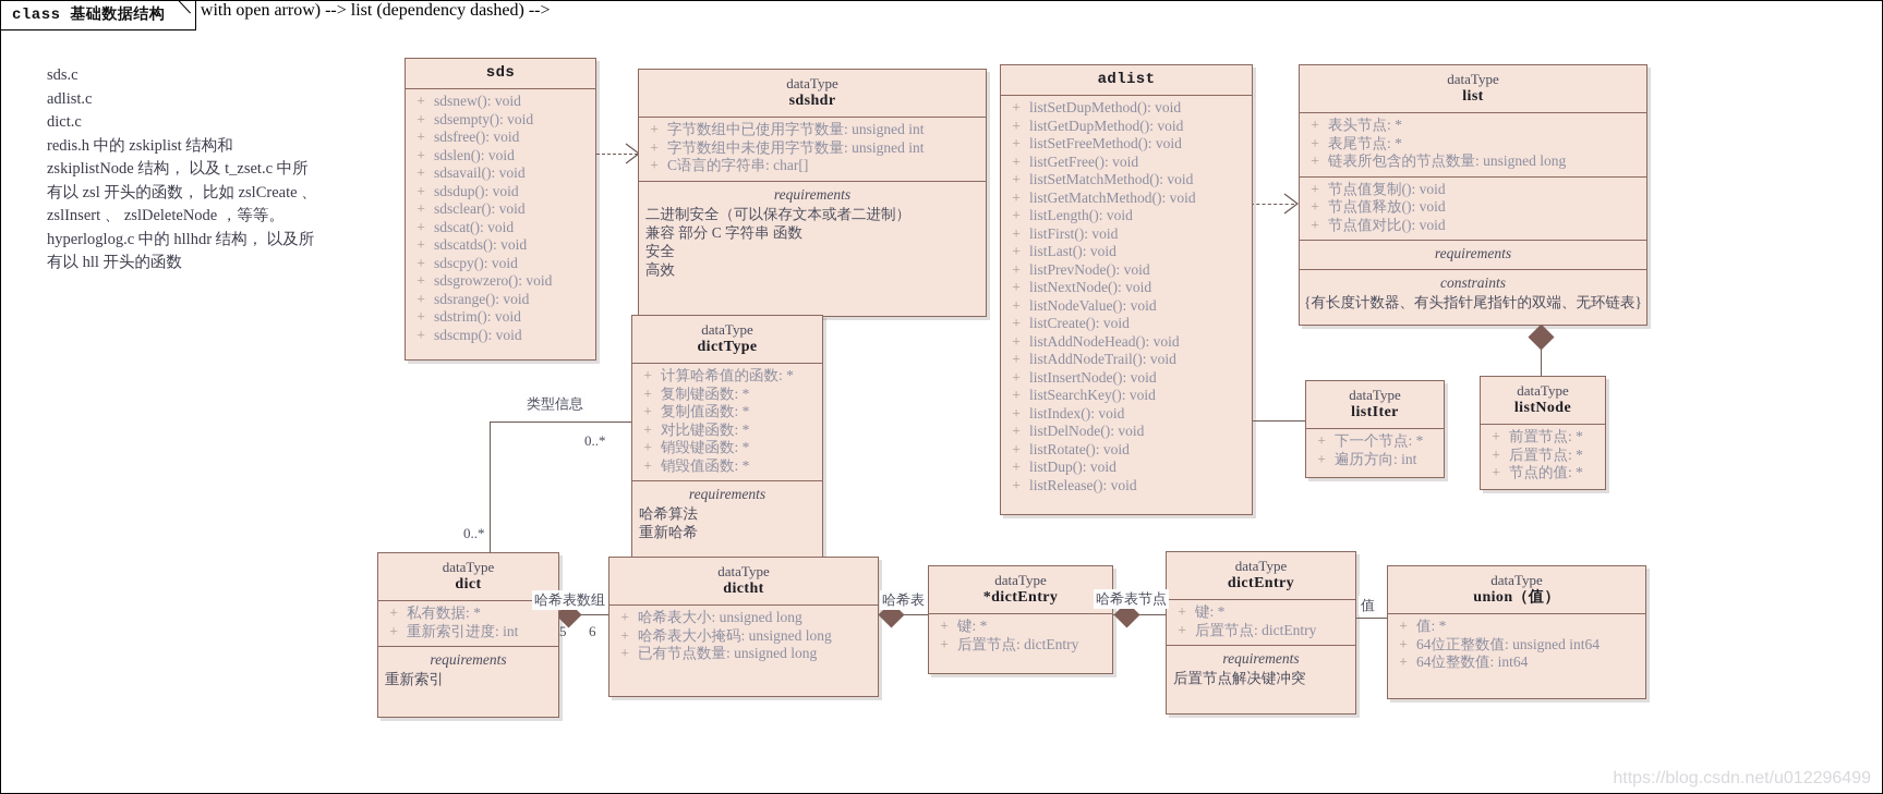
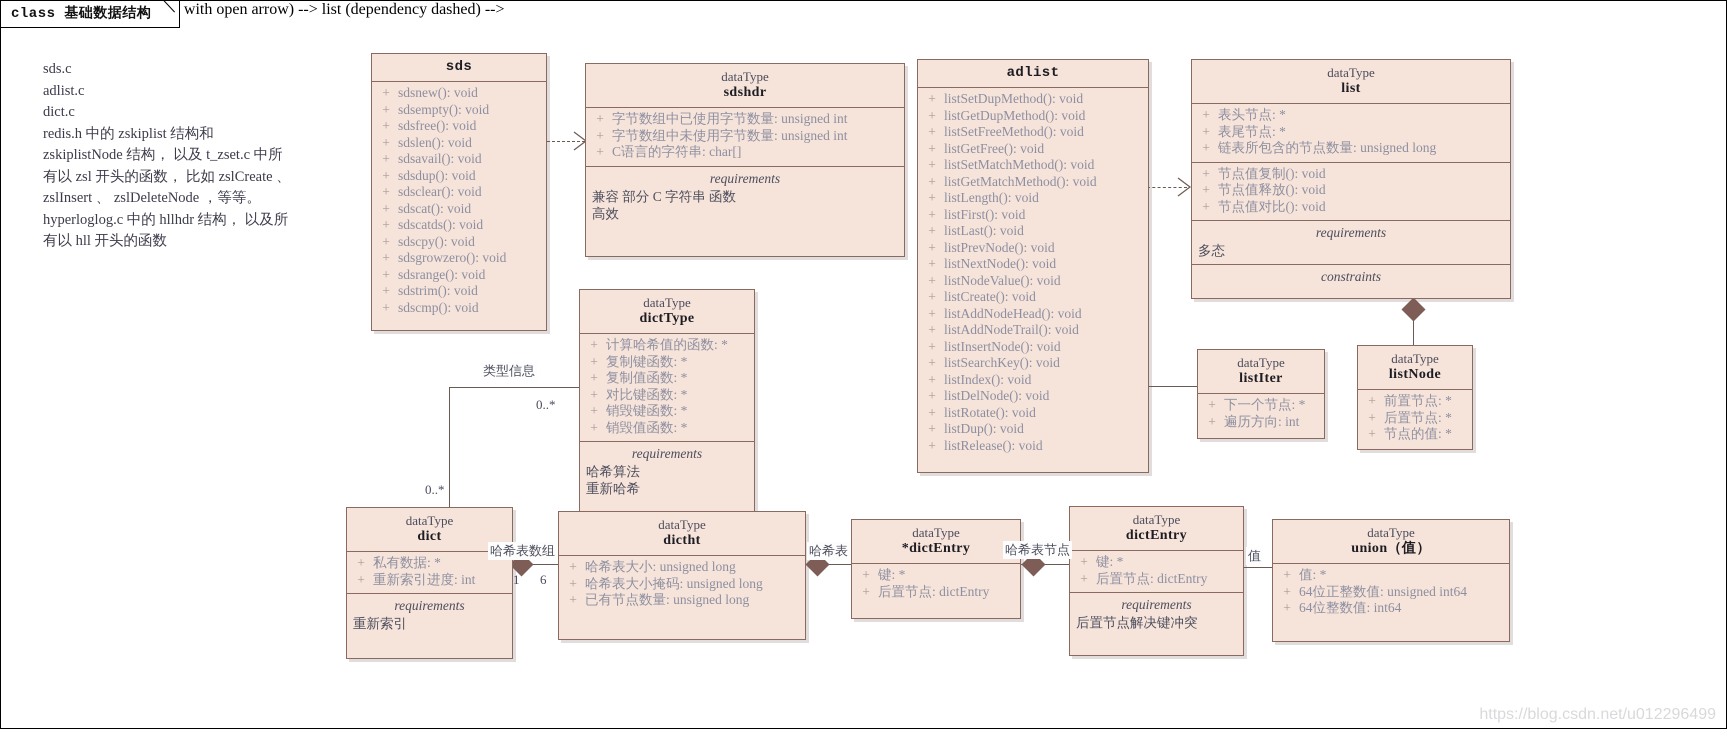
  class 基础数据结构
  sds.c
  adlist.c
  dict.c
  redis.h 中的 zskiplist 结构和
  zskiplistNode 结构， 以及 t_zset.c 中所
  有以 zsl 开头的函数， 比如 zslCreate 、
  zslInsert 、 zslDeleteNode ，等等。
  hyperloglog.c 中的 hllhdr 结构， 以及所
  有以 hll 开头的函数
  sdshdr (dependency, dashed with open arrow) --> list (dependency dashed) -->
  sds
  +
  sdsnew(): void
  +
  sdsempty(): void
  +
  sdsfree(): void
  +
  sdslen(): void
  +
  sdsavail(): void
  +
  sdsdup(): void
  +
  sdsclear(): void
  +
  sdscat(): void
  +
  sdscatds(): void
  +
  sdscpy(): void
  +
  sdsgrowzero(): void
  +
  sdsrange(): void
  +
  sdstrim(): void
  +
  sdscmp(): void
  dataType
  sdshdr
  +
  字节数组中已使用字节数量: unsigned int
  +
  字节数组中未使用字节数量: unsigned int
  +
  C语言的字符串: char[]
  requirements
- 二进制安全（可以保存文本或者二进制）
  兼容 部分 C 字符串 函数
- 安全
  高效
  adlist
  +
  listSetDupMethod(): void
  +
  listGetDupMethod(): void
  +
  listSetFreeMethod(): void
  +
  listGetFree(): void
  +
  listSetMatchMethod(): void
  +
  listGetMatchMethod(): void
  +
  listLength(): void
  +
  listFirst(): void
  +
  listLast(): void
  +
  listPrevNode(): void
  +
  listNextNode(): void
  +
  listNodeValue(): void
  +
  listCreate(): void
  +
  listAddNodeHead(): void
  +
  listAddNodeTrail(): void
  +
  listInsertNode(): void
  +
  listSearchKey(): void
  +
  listIndex(): void
  +
  listDelNode(): void
  +
  listRotate(): void
  +
  listDup(): void
  +
  listRelease(): void
  dataType
  list
  +
  表头节点: *
  +
  表尾节点: *
  +
  链表所包含的节点数量: unsigned long
  +
  节点值复制(): void
  +
  节点值释放(): void
  +
  节点值对比(): void
  requirements
+ 多态
  constraints
- {有长度计数器、有头指针尾指针的双端、无环链表}
  dataType
  dictType
  +
  计算哈希值的函数: *
  +
  复制键函数: *
  +
  复制值函数: *
  +
  对比键函数: *
  +
  销毁键函数: *
  +
  销毁值函数: *
  requirements
  哈希算法
  重新哈希
  dataType
  listIter
  +
  下一个节点: *
  +
  遍历方向: int
  dataType
  listNode
  +
  前置节点: *
  +
  后置节点: *
  +
  节点的值: *
  dataType
  dict
  +
  私有数据: *
  +
  重新索引进度: int
  requirements
  重新索引
  dataType
  dictht
  +
  哈希表大小: unsigned long
  +
  哈希表大小掩码: unsigned long
  +
  已有节点数量: unsigned long
  dataType
  *dictEntry
  +
  键: *
  +
  后置节点: dictEntry
  dataType
  dictEntry
  +
  键: *
  +
  后置节点: dictEntry
  requirements
  后置节点解决键冲突
  dataType
  union（值）
  +
  值: *
  +
  64位正整数值: unsigned int64
  +
  64位整数值: int64
  类型信息
  0..*
  0..*
  哈希表数组
- 5
+ 1
  6
  哈希表
  哈希表节点
  值
  https://blog.csdn.net/u012296499
